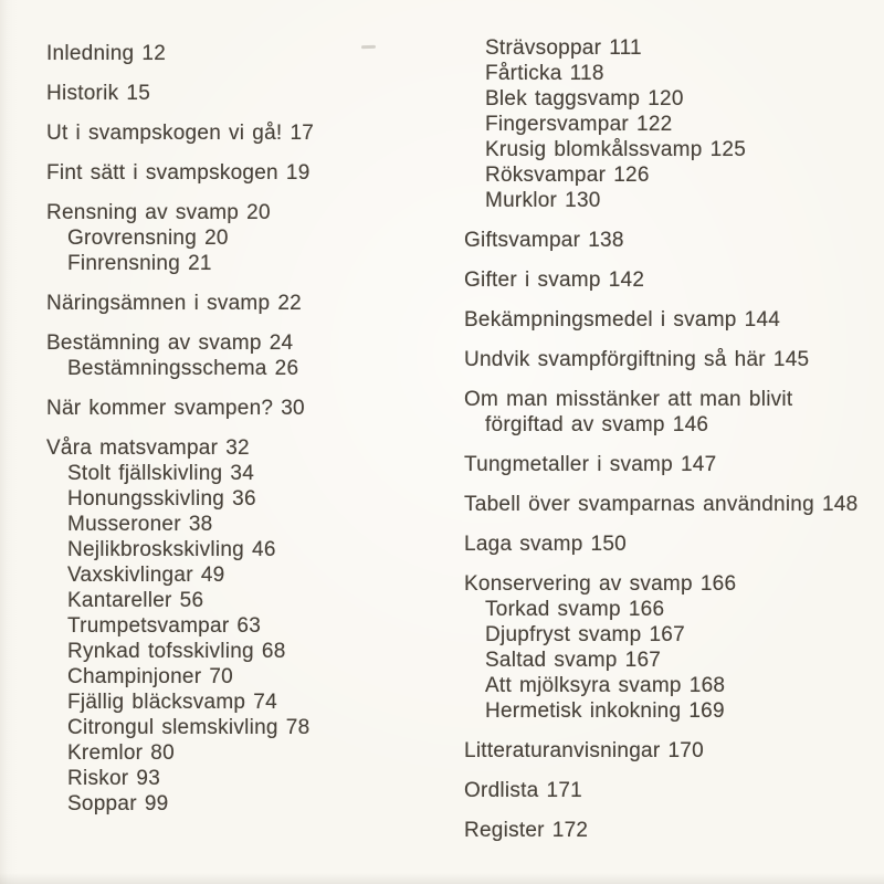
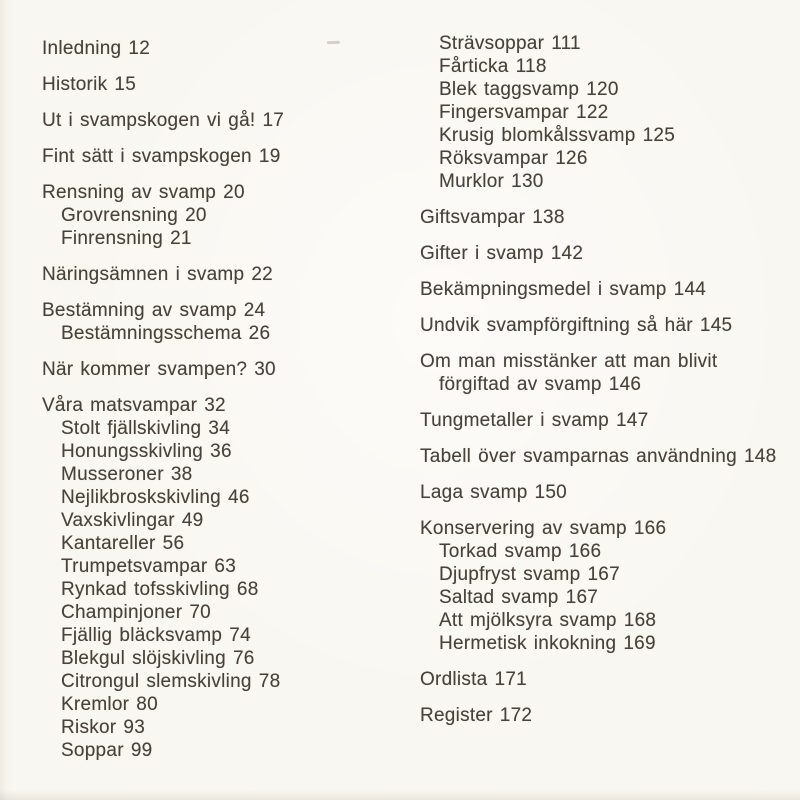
  Inledning 12
  Historik 15
  Ut i svampskogen vi gå! 17
  Fint sätt i svampskogen 19
  Rensning av svamp 20
  Grovrensning 20
  Finrensning 21
  Näringsämnen i svamp 22
  Bestämning av svamp 24
  Bestämningsschema 26
  När kommer svampen? 30
  Våra matsvampar 32
  Stolt fjällskivling 34
  Honungsskivling 36
  Musseroner 38
  Nejlikbroskskivling 46
  Vaxskivlingar 49
  Kantareller 56
  Trumpetsvampar 63
  Rynkad tofsskivling 68
  Champinjoner 70
  Fjällig bläcksvamp 74
+ Blekgul slöjskivling 76
  Citrongul slemskivling 78
  Kremlor 80
  Riskor 93
  Soppar 99
  Strävsoppar 111
  Fårticka 118
  Blek taggsvamp 120
  Fingersvampar 122
  Krusig blomkålssvamp 125
  Röksvampar 126
  Murklor 130
  Giftsvampar 138
  Gifter i svamp 142
  Bekämpningsmedel i svamp 144
  Undvik svampförgiftning så här 145
  Om man misstänker att man blivit
  förgiftad av svamp 146
  Tungmetaller i svamp 147
  Tabell över svamparnas användning 148
  Laga svamp 150
  Konservering av svamp 166
  Torkad svamp 166
  Djupfryst svamp 167
  Saltad svamp 167
  Att mjölksyra svamp 168
  Hermetisk inkokning 169
- Litteraturanvisningar 170
  Ordlista 171
  Register 172
